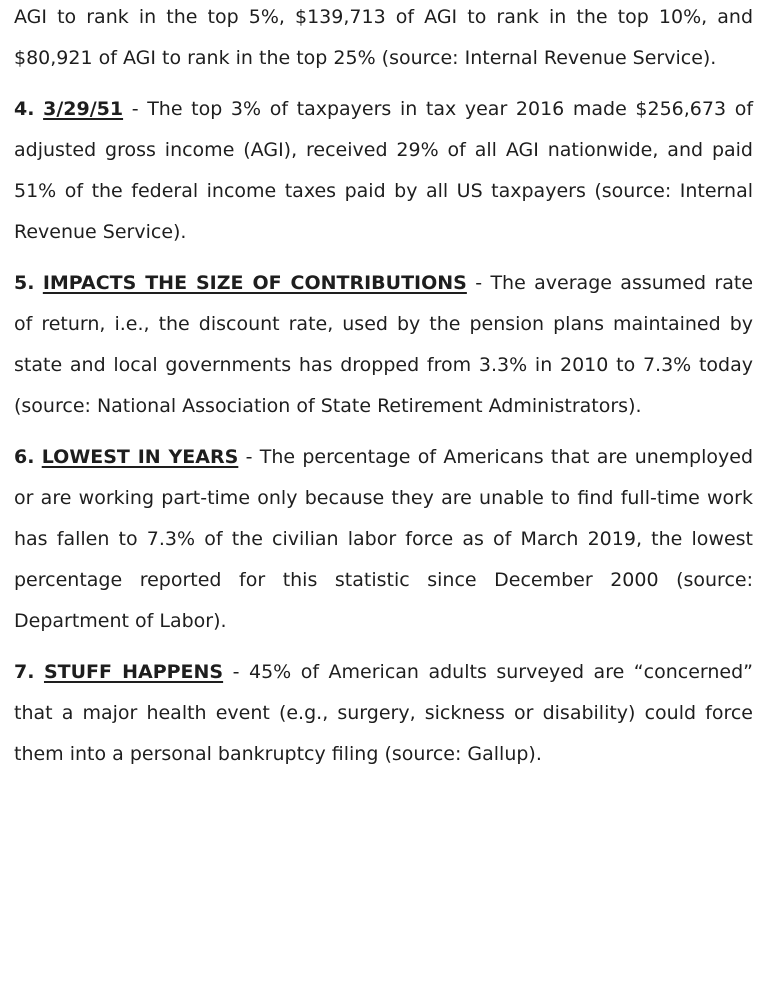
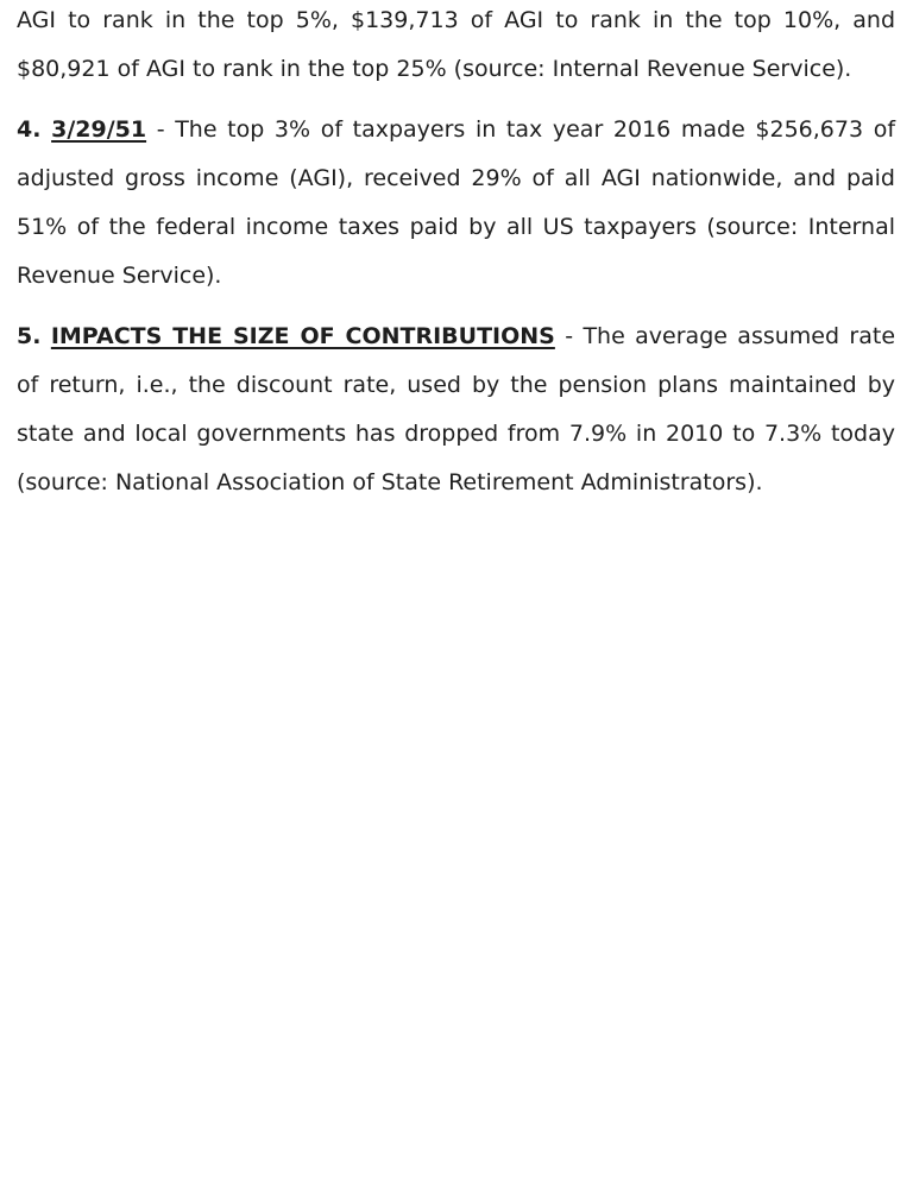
  AGI to rank in the top 5%, $139,713 of AGI to rank in the top 10%, and $80,921 of AGI to rank in the top 25% (source: Internal Revenue Service).
  4. 3/29/51 - The top 3% of taxpayers in tax year 2016 made $256,673 of adjusted gross income (AGI), received 29% of all AGI nationwide, and paid 51% of the federal income taxes paid by all US taxpayers (source: Internal Revenue Service).
- 5. IMPACTS THE SIZE OF CONTRIBUTIONS - The average assumed rate of return, i.e., the discount rate, used by the pension plans maintained by state and local governments has dropped from 3.3% in 2010 to 7.3% today (source: National Association of State Retirement Administrators).
+ 5. IMPACTS THE SIZE OF CONTRIBUTIONS - The average assumed rate of return, i.e., the discount rate, used by the pension plans maintained by state and local governments has dropped from 7.9% in 2010 to 7.3% today (source: National Association of State Retirement Administrators).
- 6. LOWEST IN YEARS - The percentage of Americans that are unemployed or are working part-time only because they are unable to find full-time work has fallen to 7.3% of the civilian labor force as of March 2019, the lowest percentage reported for this statistic since December 2000 (source: Department of Labor).
- 7. STUFF HAPPENS - 45% of American adults surveyed are “concerned” that a major health event (e.g., surgery, sickness or disability) could force them into a personal bankruptcy filing (source: Gallup).
